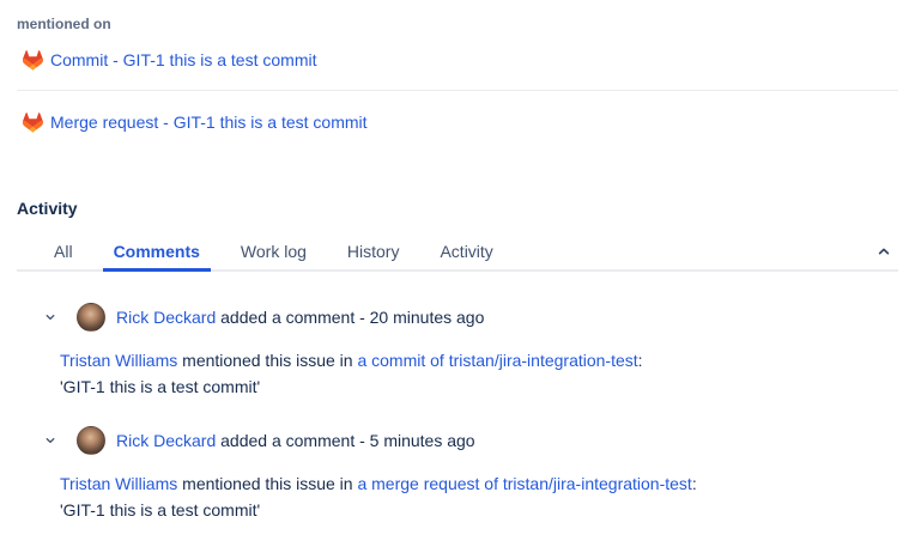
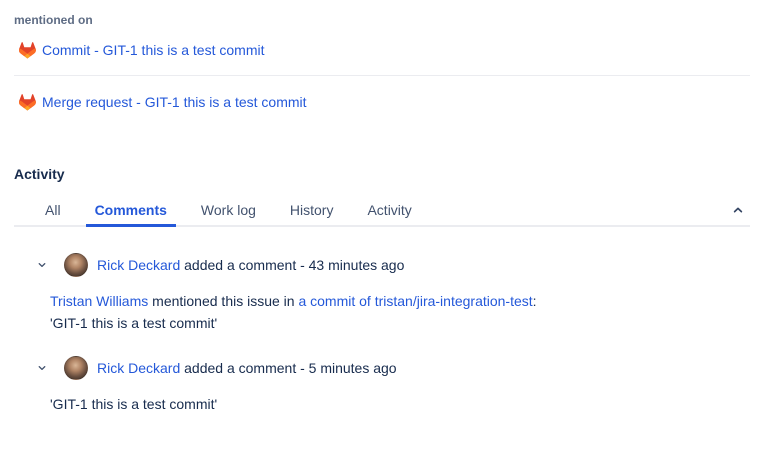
  mentioned on
  Commit - GIT-1 this is a test commit
  Merge request - GIT-1 this is a test commit
  Activity
  All
  Comments
  Work log
  History
  Activity
- Rick Deckard added a comment - 20 minutes ago
+ Rick Deckard added a comment - 43 minutes ago
  Tristan Williams mentioned this issue in a commit of tristan/jira-integration-test:
  'GIT-1 this is a test commit'
  Rick Deckard added a comment - 5 minutes ago
- Tristan Williams mentioned this issue in a merge request of tristan/jira-integration-test:
  'GIT-1 this is a test commit'
